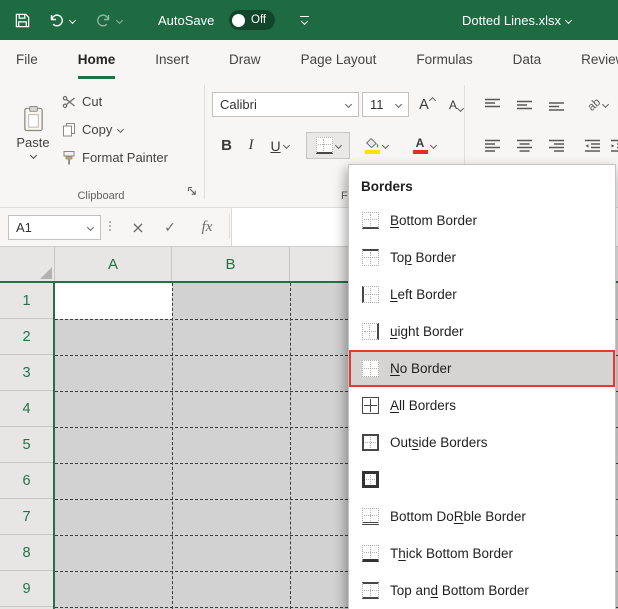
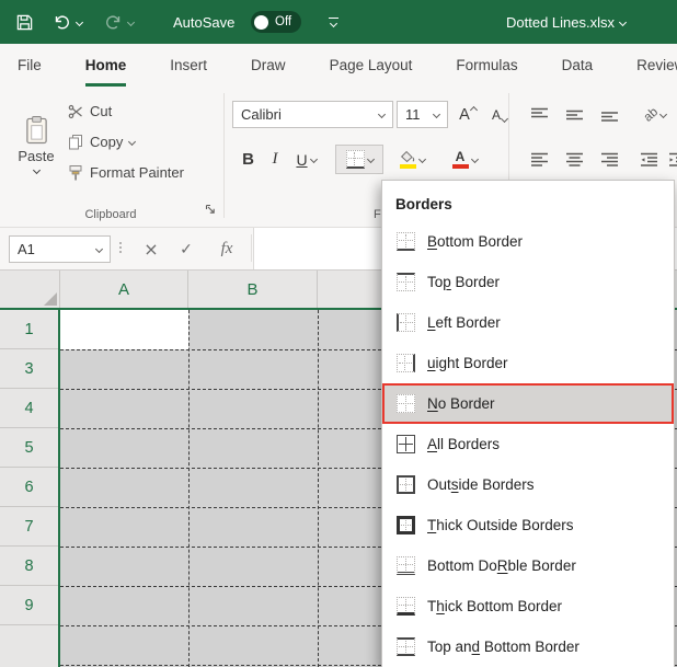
  AutoSave
  Off
  Dotted Lines.xlsx
  File
  Home
  Insert
  Draw
  Page Layout
  Formulas
  Data
  Revie
  Paste
  Cut
  Copy
  Format Painter
  Clipboard
  Calibri
  11
  A
  A
  B
  I
  U
  A
  F
  A1
  ×
  ✓
  fx
  A
  B
  1
- 2
  3
  4
  5
  6
  7
  8
  9
  Borders
  Bottom Border
  Top Border
  Left Border
  uight Border
  No Border
  All Borders
  Outside Borders
+ Thick Outside Borders
  Bottom DoRble Border
  Thick Bottom Border
  Top and Bottom Border
